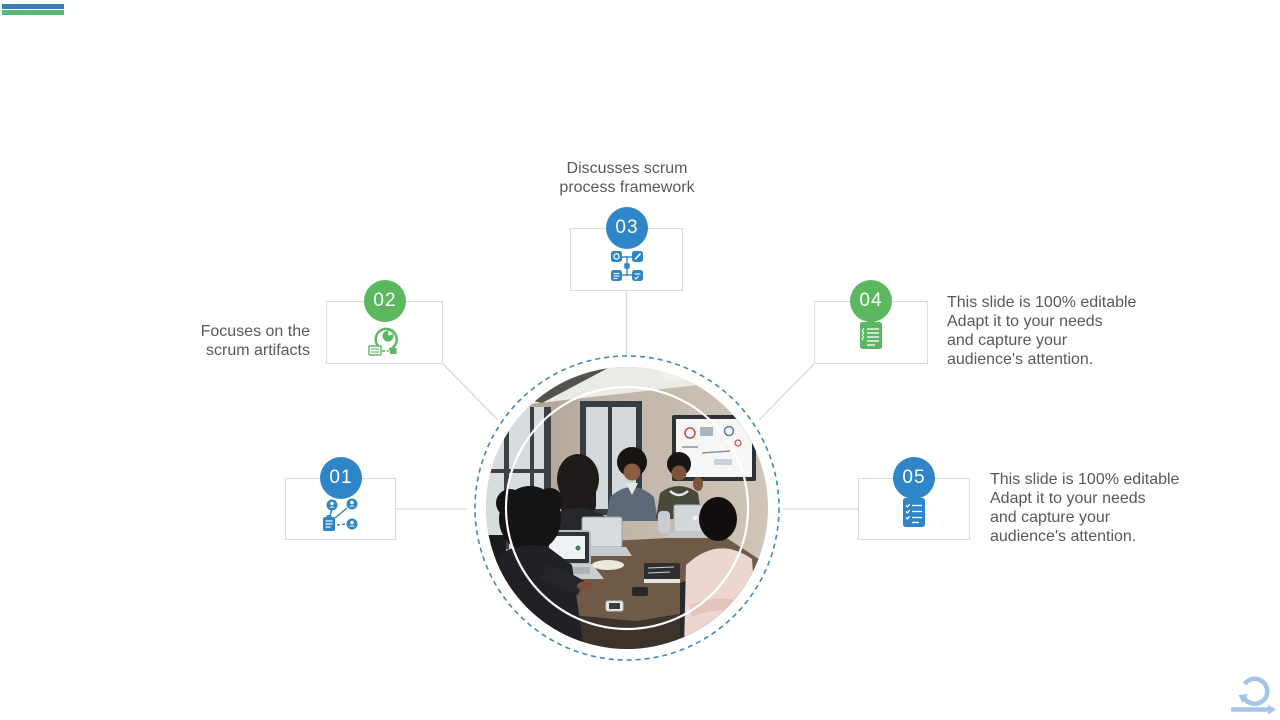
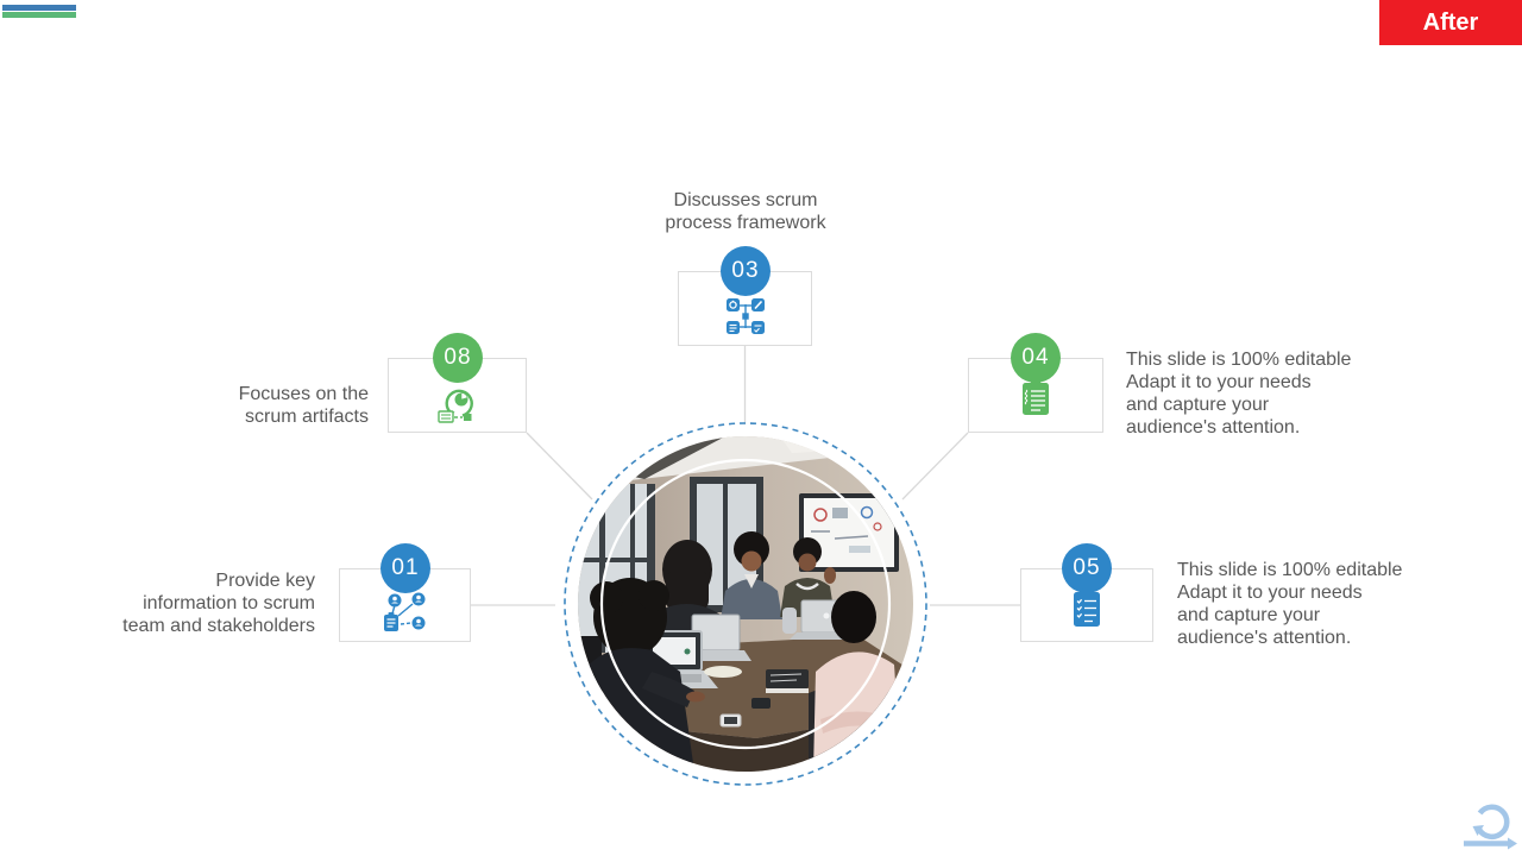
+ After
  01
- 02
+ 08
  03
  04
  05
+ Provide key
+ information to scrum
+ team and stakeholders
  Focuses on the
  scrum artifacts
  Discusses scrum
  process framework
  This slide is 100% editable
  Adapt it to your needs
  and capture your
  audience's attention.
  This slide is 100% editable
  Adapt it to your needs
  and capture your
  audience's attention.
